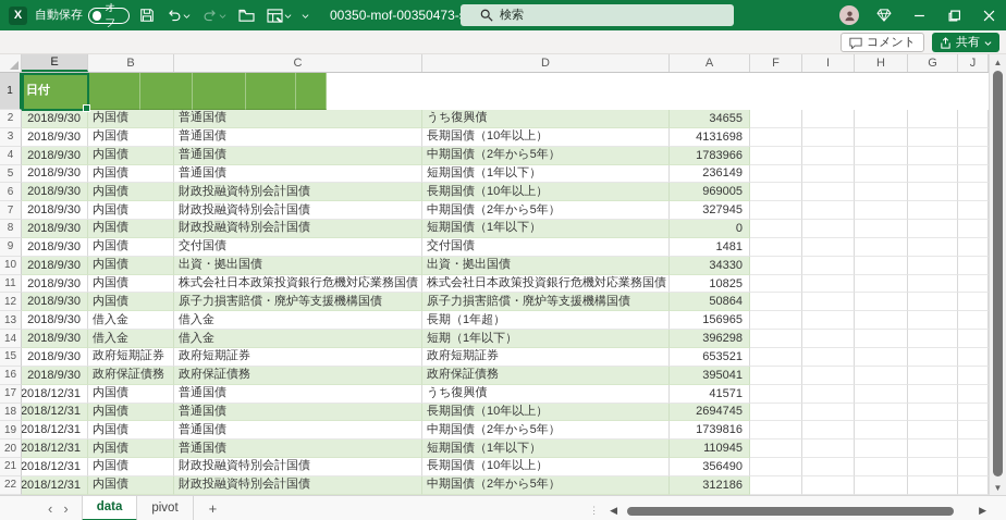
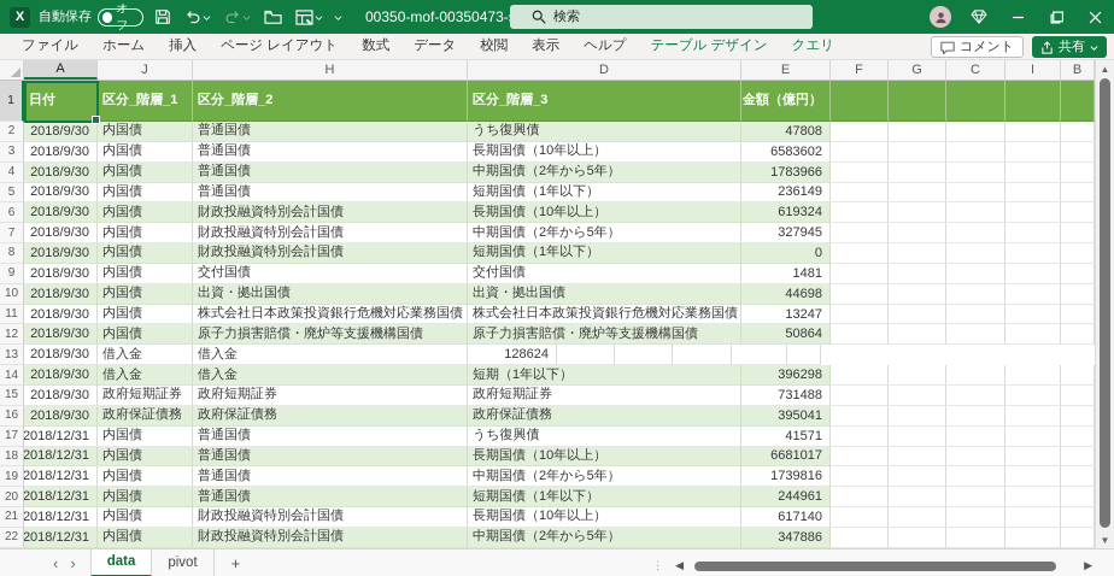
  X
  自動保存
  オフ
  検索
+ ファイル
+ ホーム
+ 挿入
+ ページ レイアウト
+ 数式
+ データ
+ 校閲
+ 表示
+ ヘルプ
+ テーブル デザイン
+ クエリ
  コメント
  共有
- E
+ A
- B
+ J
- C
+ H
  D
- A
+ E
  F
- I
+ G
- H
+ C
- G
+ I
- J
+ B
  1
+ 区分_階層_1
+ 区分_階層_2
+ 区分_階層_3
+ 金額（億円）
  2
  2018/9/30
  内国債
  普通国債
  うち復興債
- 34655
+ 47808
  3
  2018/9/30
  内国債
  普通国債
  長期国債（10年以上）
- 4131698
+ 6583602
  4
  2018/9/30
  内国債
  普通国債
  中期国債（2年から5年）
  1783966
  5
  2018/9/30
  内国債
  普通国債
  短期国債（1年以下）
  236149
  6
  2018/9/30
  内国債
  財政投融資特別会計国債
  長期国債（10年以上）
- 969005
+ 619324
  7
  2018/9/30
  内国債
  財政投融資特別会計国債
  中期国債（2年から5年）
  327945
  8
  2018/9/30
  内国債
  財政投融資特別会計国債
  短期国債（1年以下）
  0
  9
  2018/9/30
  内国債
  交付国債
  交付国債
  1481
  10
  2018/9/30
  内国債
  出資・拠出国債
  出資・拠出国債
- 34330
+ 44698
  11
  2018/9/30
  内国債
  株式会社日本政策投資銀行危機対応業務国債
  株式会社日本政策投資銀行危機対応業務国債
- 10825
+ 13247
  12
  2018/9/30
  内国債
  原子力損害賠償・廃炉等支援機構国債
  原子力損害賠償・廃炉等支援機構国債
  50864
  13
  2018/9/30
  借入金
  借入金
- 長期（1年超）
- 156965
+ 128624
  14
  2018/9/30
  借入金
  借入金
  短期（1年以下）
  396298
  15
  2018/9/30
  政府短期証券
  政府短期証券
  政府短期証券
- 653521
+ 731488
  16
  2018/9/30
  政府保証債務
  政府保証債務
  政府保証債務
  395041
  17
  2018/12/31
  内国債
  普通国債
  うち復興債
  41571
  18
  2018/12/31
  内国債
  普通国債
  長期国債（10年以上）
- 2694745
+ 6681017
  19
  2018/12/31
  内国債
  普通国債
  中期国債（2年から5年）
  1739816
  20
  2018/12/31
  内国債
  普通国債
  短期国債（1年以下）
- 110945
+ 244961
  21
  2018/12/31
  内国債
  財政投融資特別会計国債
  長期国債（10年以上）
- 356490
+ 617140
  22
  2018/12/31
  内国債
  財政投融資特別会計国債
  中期国債（2年から5年）
- 312186
+ 347886
  ▲
  ▼
  ‹
  ›
  data
  pivot
  +
  ⋮
  ◀
  ▶
